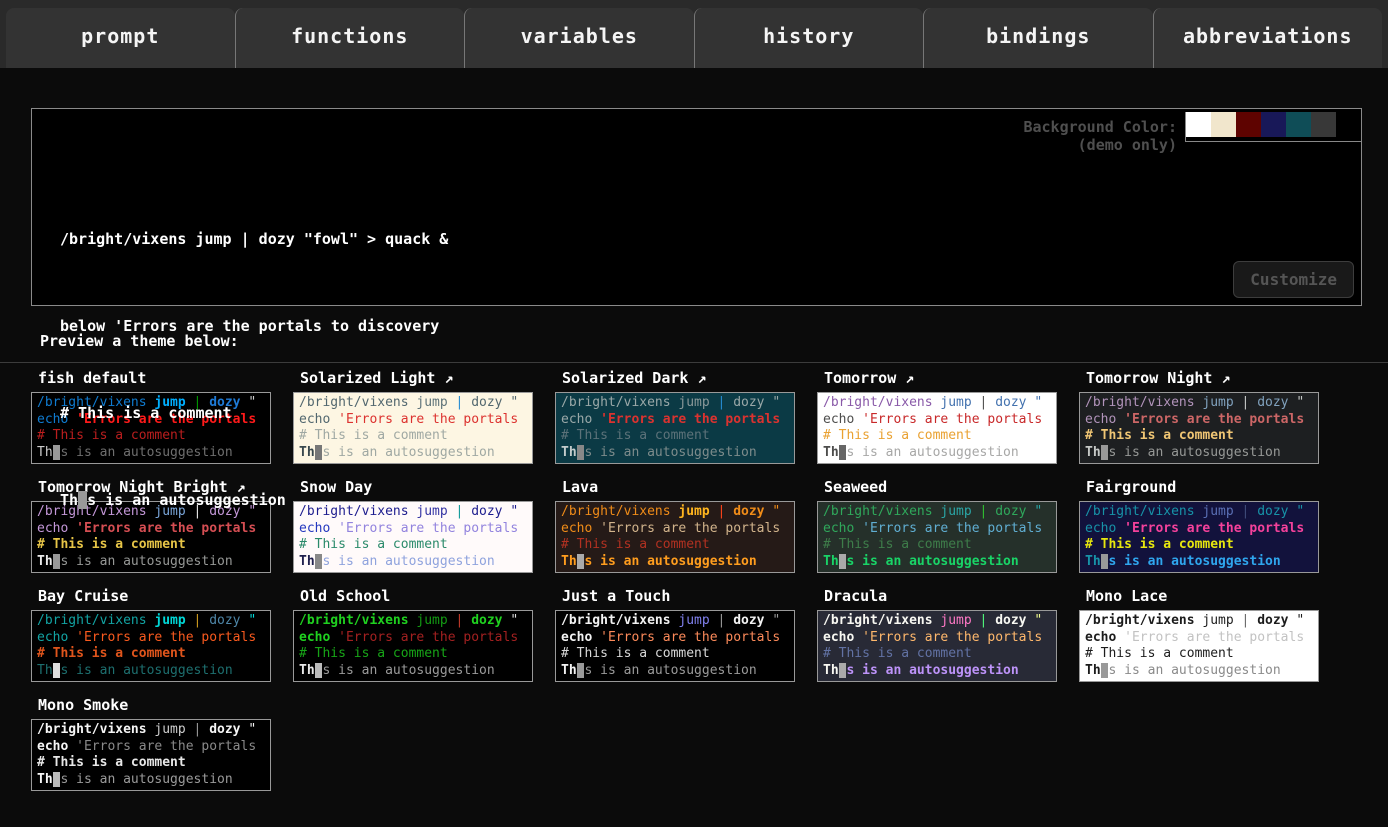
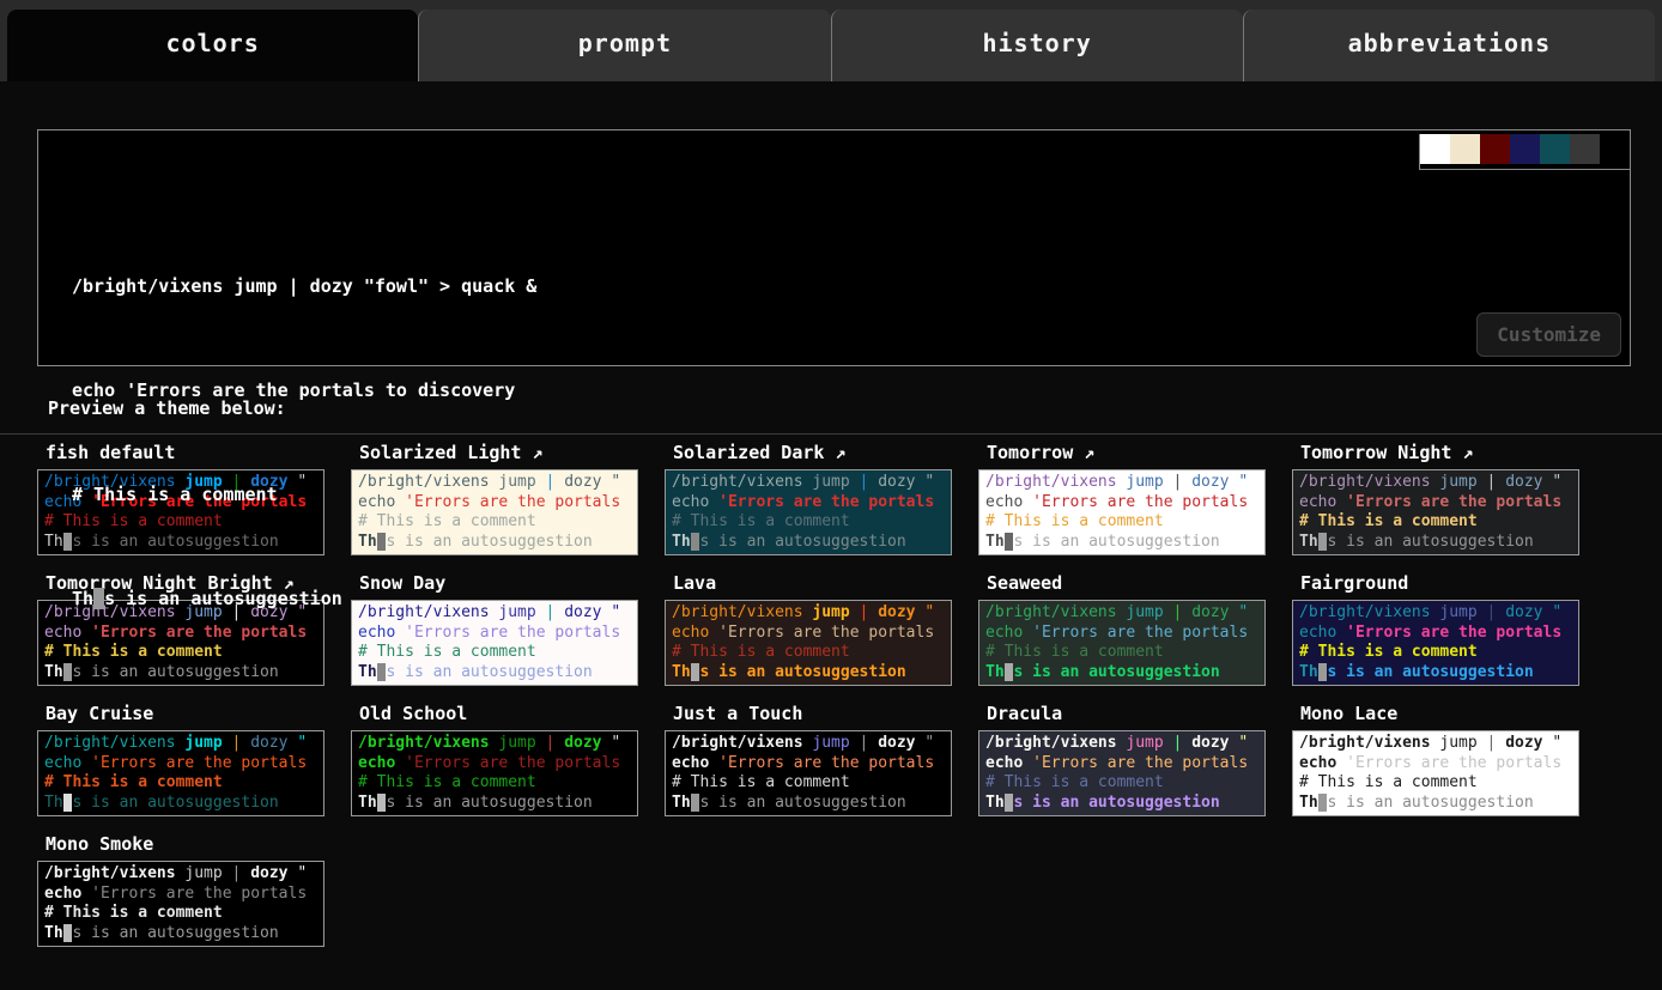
+ colors
  prompt
- functions
- variables
  history
- bindings
  abbreviations
- Background Color:
- (demo only)
  /bright/vixens jump | dozy "fowl" > quack &
- below 'Errors are the portals to discovery
+ echo 'Errors are the portals to discovery
  # This is a comment
  This is an autosuggestion
  Customize
  Preview a theme below:
  fish default
  /bright/vixens jump | dozy "
  echo 'Errors are the portals
  # This is a comment
  This is an autosuggestion
  Solarized Light ↗
  /bright/vixens jump | dozy "
  echo 'Errors are the portals
  # This is a comment
  This is an autosuggestion
  Solarized Dark ↗
  /bright/vixens jump | dozy "
  echo 'Errors are the portals
  # This is a comment
  This is an autosuggestion
  Tomorrow ↗
  /bright/vixens jump | dozy "
  echo 'Errors are the portals
  # This is a comment
  This is an autosuggestion
  Tomorrow Night ↗
  /bright/vixens jump | dozy "
  echo 'Errors are the portals
  # This is a comment
  This is an autosuggestion
  Tomorrow Night Bright ↗
  /bright/vixens jump | dozy "
  echo 'Errors are the portals
  # This is a comment
  This is an autosuggestion
  Snow Day
  /bright/vixens jump | dozy "
  echo 'Errors are the portals
  # This is a comment
  This is an autosuggestion
  Lava
  /bright/vixens jump | dozy "
  echo 'Errors are the portals
  # This is a comment
  This is an autosuggestion
  Seaweed
  /bright/vixens jump | dozy "
  echo 'Errors are the portals
  # This is a comment
  This is an autosuggestion
  Fairground
  /bright/vixens jump | dozy "
  echo 'Errors are the portals
  # This is a comment
  This is an autosuggestion
  Bay Cruise
  /bright/vixens jump | dozy "
  echo 'Errors are the portals
  # This is a comment
  This is an autosuggestion
  Old School
  /bright/vixens jump | dozy "
  echo 'Errors are the portals
  # This is a comment
  This is an autosuggestion
  Just a Touch
  /bright/vixens jump | dozy "
  echo 'Errors are the portals
  # This is a comment
  This is an autosuggestion
  Dracula
  /bright/vixens jump | dozy "
  echo 'Errors are the portals
  # This is a comment
  This is an autosuggestion
  Mono Lace
  /bright/vixens jump | dozy "
  echo 'Errors are the portals
  # This is a comment
  This is an autosuggestion
  Mono Smoke
  /bright/vixens jump | dozy "
  echo 'Errors are the portals
  # This is a comment
  This is an autosuggestion
